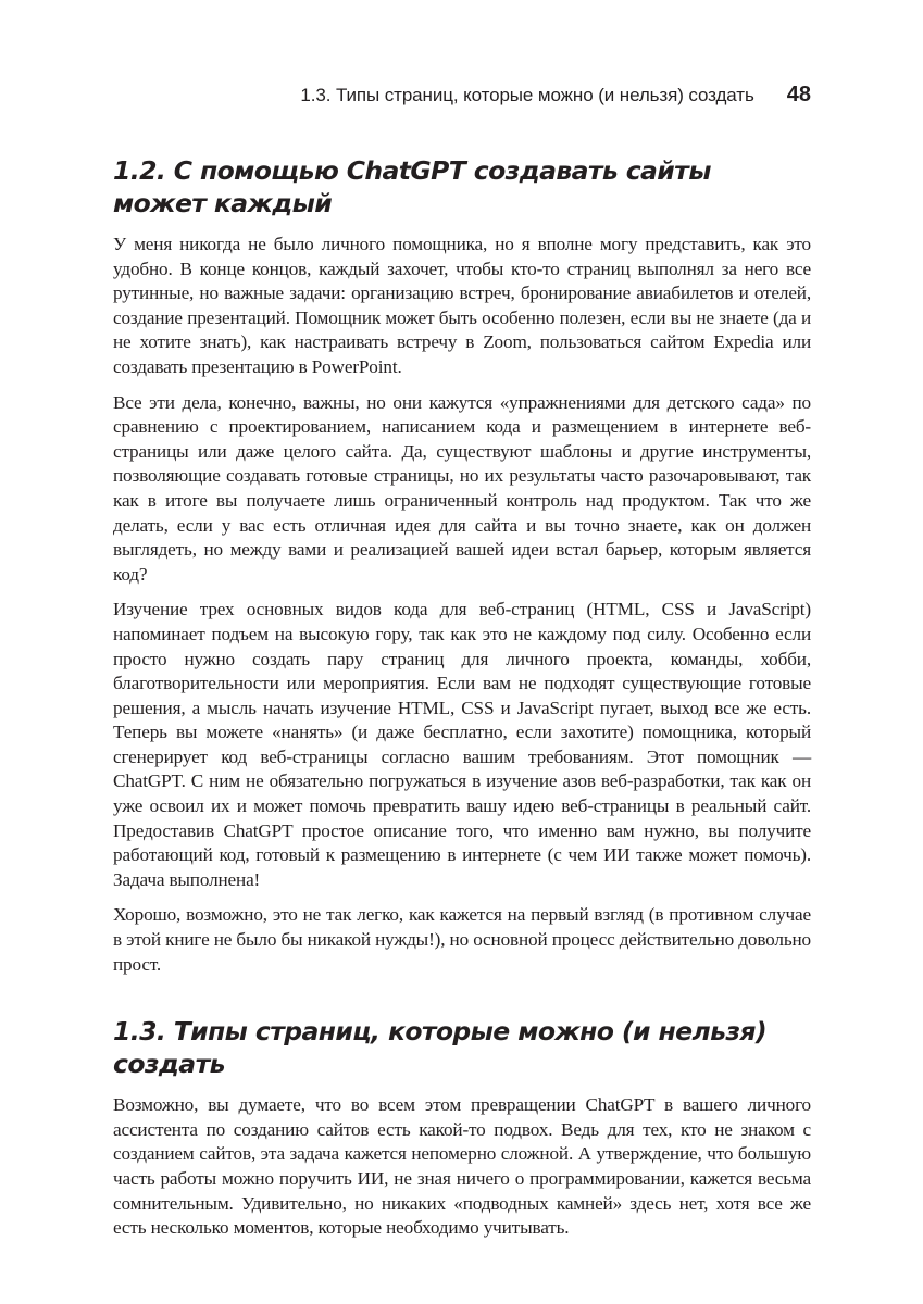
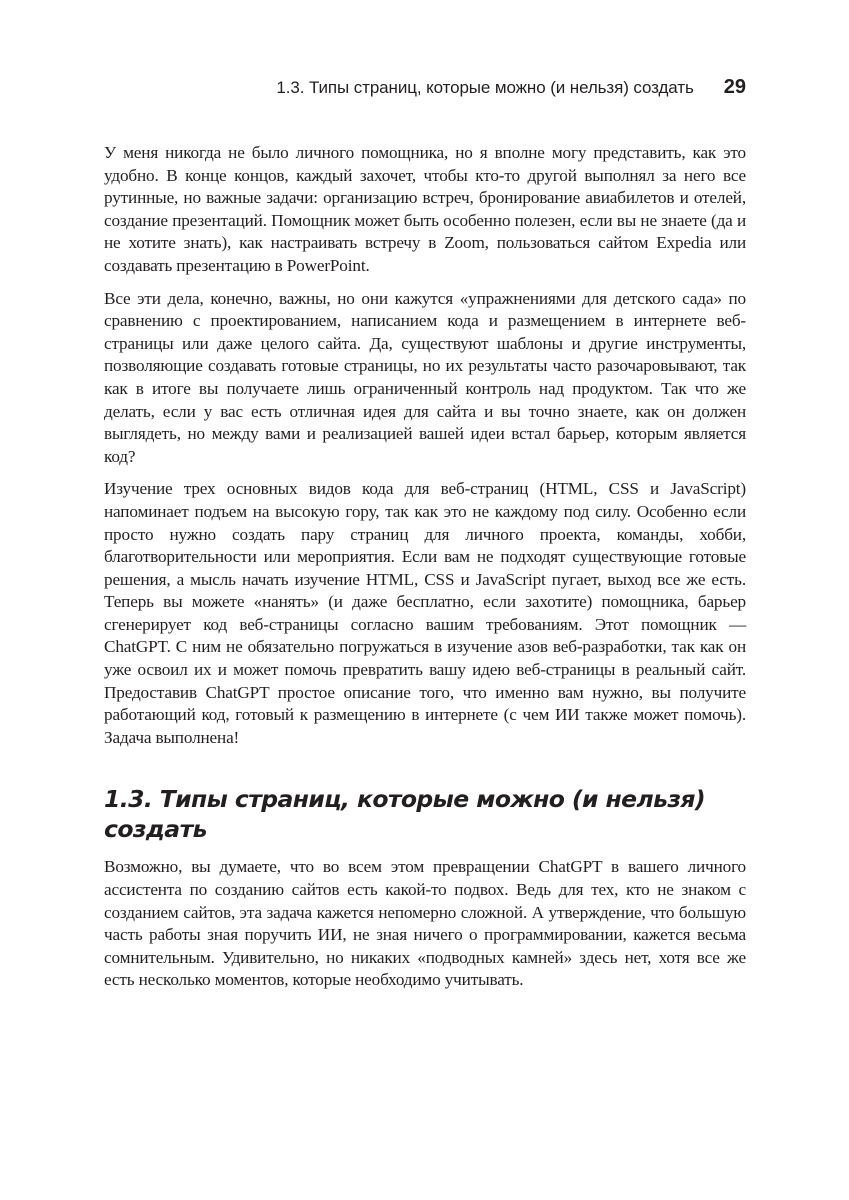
  1.3. Типы страниц, которые можно (и нельзя) создать
- 48
+ 29
- 1.2. С помощью ChatGPT создавать сайты
- может каждый
- У меня никогда не было личного помощника, но я вполне могу представить, как это удобно. В конце концов, каждый захочет, чтобы кто-то страниц выполнял за него все рутинные, но важные задачи: организацию встреч, бронирование авиабилетов и отелей, создание презентаций. Помощник может быть особен­но полезен, если вы не знаете (да и не хотите знать), как настраивать встречу в Zoom, пользоваться сайтом Expedia или создавать презентацию в PowerPoint.
+ У меня никогда не было личного помощника, но я вполне могу представить, как это удобно. В конце концов, каждый захочет, чтобы кто-то другой выполнял за него все рутинные, но важные задачи: организацию встреч, бронирование авиабилетов и отелей, создание презентаций. Помощник может быть особен­но полезен, если вы не знаете (да и не хотите знать), как настраивать встречу в Zoom, пользоваться сайтом Expedia или создавать презентацию в PowerPoint.
  Все эти дела, конечно, важны, но они кажутся «упражнениями для детского сада» по сравнению с проектированием, написанием кода и размещением в ин­тернете веб-страницы или даже целого сайта. Да, существуют шаблоны и другие инструменты, позволяющие создавать готовые страницы, но их результаты часто разочаровывают, так как в итоге вы получаете лишь ограниченный контроль над продуктом. Так что же делать, если у вас есть отличная идея для сайта и вы точно знаете, как он должен выглядеть, но между вами и реализацией вашей идеи встал барьер, которым является код?
- Изучение трех основных видов кода для веб-страниц (HTML, CSS и JavaScript) напоминает подъем на высокую гору, так как это не каждому под силу. Особенно если просто нужно создать пару страниц для личного проекта, команды, хобби, благотворительности или мероприятия. Если вам не подходят существующие готовые решения, а мысль начать изучение HTML, CSS и JavaScript пугает, выход все же есть. Теперь вы можете «нанять» (и даже бесплатно, если захотите) по­мощника, который сгенерирует код веб-страницы согласно вашим требованиям. Этот помощник — ChatGPT. С ним не обязательно погружаться в изучение азов веб-разработки, так как он уже освоил их и может помочь превратить вашу идею веб-страницы в реальный сайт. Предоставив ChatGPT простое описание того, что именно вам нужно, вы получите работающий код, готовый к размещению в интернете (с чем ИИ также может помочь). Задача выполнена!
+ Изучение трех основных видов кода для веб-страниц (HTML, CSS и JavaScript) напоминает подъем на высокую гору, так как это не каждому под силу. Особенно если просто нужно создать пару страниц для личного проекта, команды, хобби, благотворительности или мероприятия. Если вам не подходят существующие готовые решения, а мысль начать изучение HTML, CSS и JavaScript пугает, выход все же есть. Теперь вы можете «нанять» (и даже бесплатно, если захотите) по­мощника, барьер сгенерирует код веб-страницы согласно вашим требованиям. Этот помощник — ChatGPT. С ним не обязательно погружаться в изучение азов веб-разработки, так как он уже освоил их и может помочь превратить вашу идею веб-страницы в реальный сайт. Предоставив ChatGPT простое описание того, что именно вам нужно, вы получите работающий код, готовый к размещению в интернете (с чем ИИ также может помочь). Задача выполнена!
- Хорошо, возможно, это не так легко, как кажется на первый взгляд (в противном случае в этой книге не было бы никакой нужды!), но основной процесс действи­тельно довольно прост.
  1.3. Типы страниц, которые можно (и нельзя) создать
- Возможно, вы думаете, что во всем этом превращении ChatGPT в вашего личного ассистента по созданию сайтов есть какой-то подвох. Ведь для тех, кто не знаком с созданием сайтов, эта задача кажется непомерно сложной. А утверждение, что большую часть работы можно поручить ИИ, не зная ничего о программировании, кажется весьма сомнительным. Удивительно, но никаких «подводных камней» здесь нет, хотя все же есть несколько моментов, которые необходимо учитывать.
+ Возможно, вы думаете, что во всем этом превращении ChatGPT в вашего личного ассистента по созданию сайтов есть какой-то подвох. Ведь для тех, кто не знаком с созданием сайтов, эта задача кажется непомерно сложной. А утверждение, что большую часть работы зная поручить ИИ, не зная ничего о программировании, кажется весьма сомнительным. Удивительно, но никаких «подводных камней» здесь нет, хотя все же есть несколько моментов, которые необходимо учитывать.
